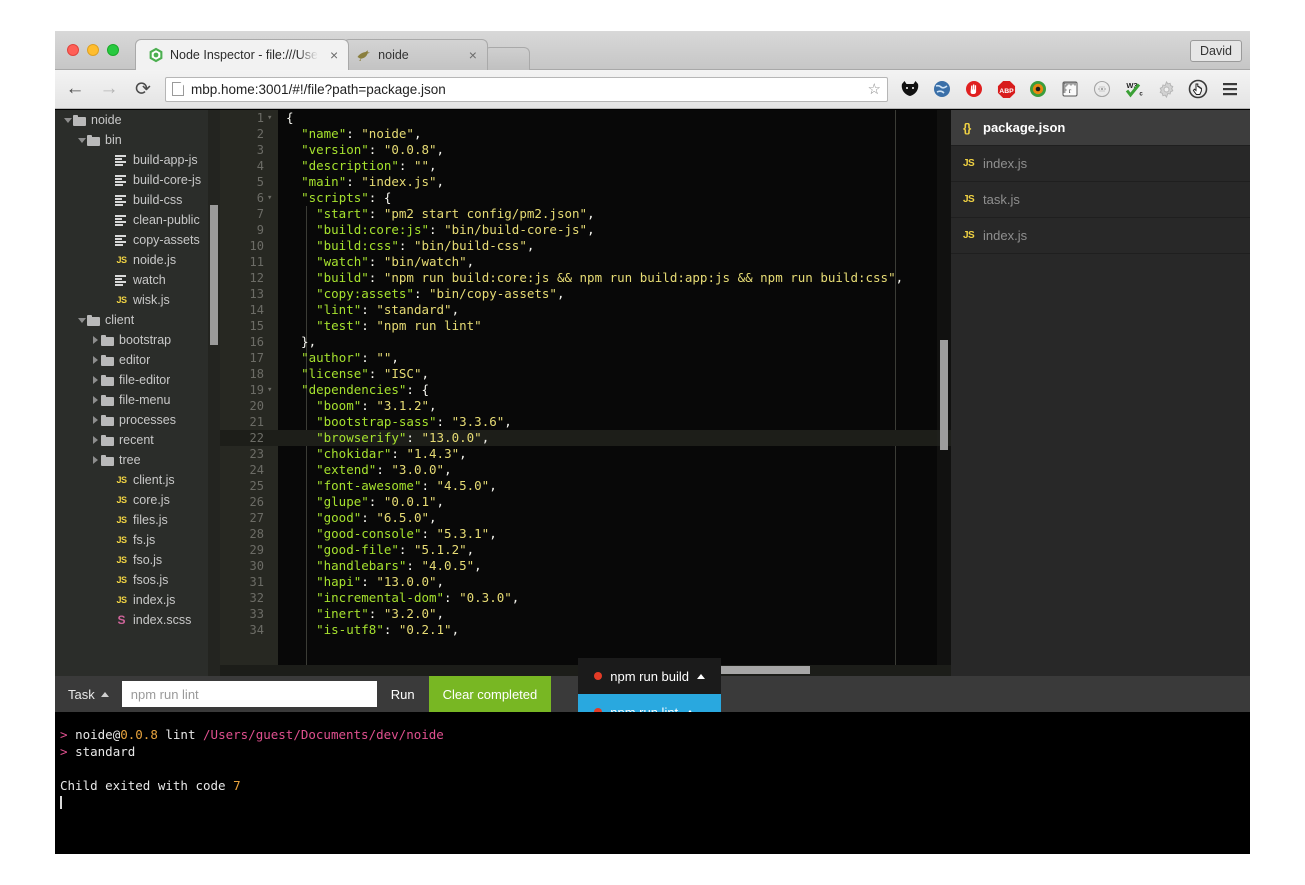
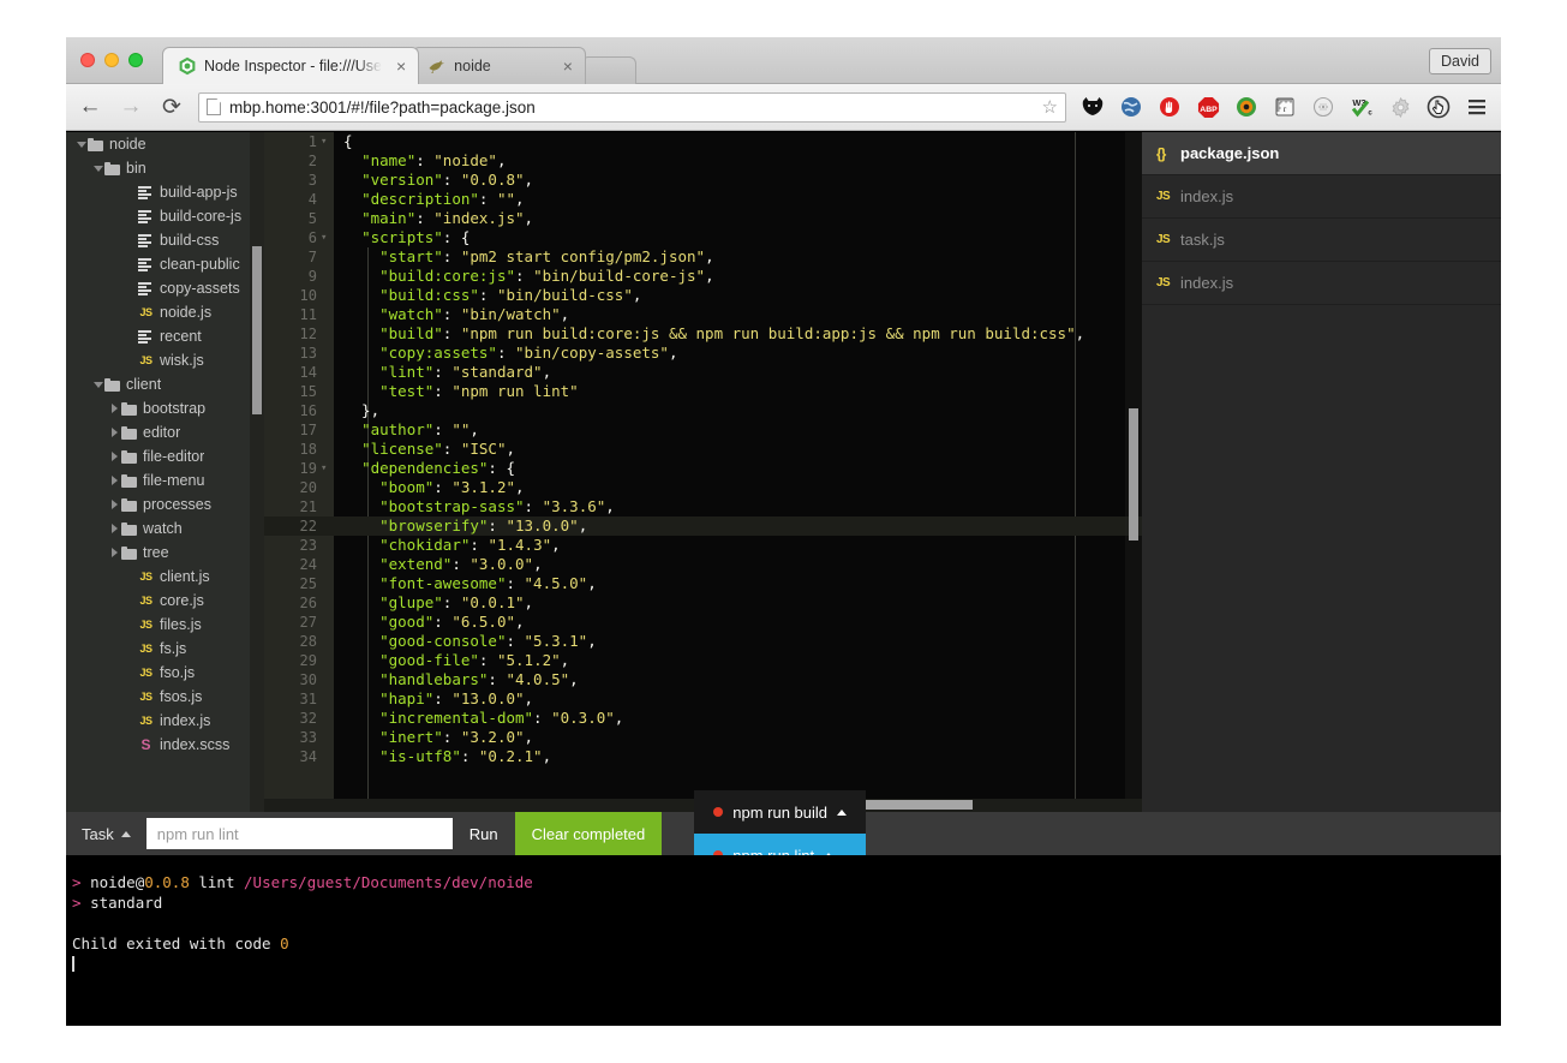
  Node Inspector - file:///Use
  ×
  noide
  ×
  David
  ←
  →
  ⟳
  mbp.home:3001/#!/file?path=package.json
  ☆
  r
  W3
  noide
  bin
  build-app-js
  build-core-js
  build-css
  clean-public
  copy-assets
  JS
  noide.js
- watch
+ recent
  JS
  wisk.js
  client
  bootstrap
  editor
  file-editor
  file-menu
  processes
- recent
+ watch
  tree
  JS
  client.js
  JS
  core.js
  JS
  files.js
  JS
  fs.js
  JS
  fso.js
  JS
  fsos.js
  JS
  index.js
  S
  index.scss
  1
  ▾
  {
  2
  "name": "noide",
  3
  "version": "0.0.8",
  4
  "description": "",
  5
  "main": "index.js",
  6
  ▾
  "scripts": {
  7
  "start": "pm2 start config/pm2.json",
  9
  "build:core:js": "bin/build-core-js",
  10
  "build:css": "bin/build-css",
  11
  "watch": "bin/watch",
  12
  "build": "npm run build:core:js && npm run build:app:js && npm run build:css",
  13
  "copy:assets": "bin/copy-assets",
  14
  "lint": "standard",
  15
  "test": "npm run lint"
  16
  },
  17
  "author": "",
  18
  "license": "ISC",
  19
  ▾
  "dependencies": {
  20
  "boom": "3.1.2",
  21
  "bootstrap-sass": "3.3.6",
  22
  "browserify": "13.0.0",
  23
  "chokidar": "1.4.3",
  24
  "extend": "3.0.0",
  25
  "font-awesome": "4.5.0",
  26
  "glupe": "0.0.1",
  27
  "good": "6.5.0",
  28
  "good-console": "5.3.1",
  29
  "good-file": "5.1.2",
  30
  "handlebars": "4.0.5",
  31
  "hapi": "13.0.0",
  32
  "incremental-dom": "0.3.0",
  33
  "inert": "3.2.0",
  34
  "is-utf8": "0.2.1",
  {}
  package.json
  JS
  index.js
  JS
  task.js
  JS
  index.js
  Task
  npm run lint
  Run
  Clear completed
  npm run build
  > noide@0.0.8 lint /Users/guest/Documents/dev/noide
  > standard
- Child exited with code 7
+ Child exited with code 0
